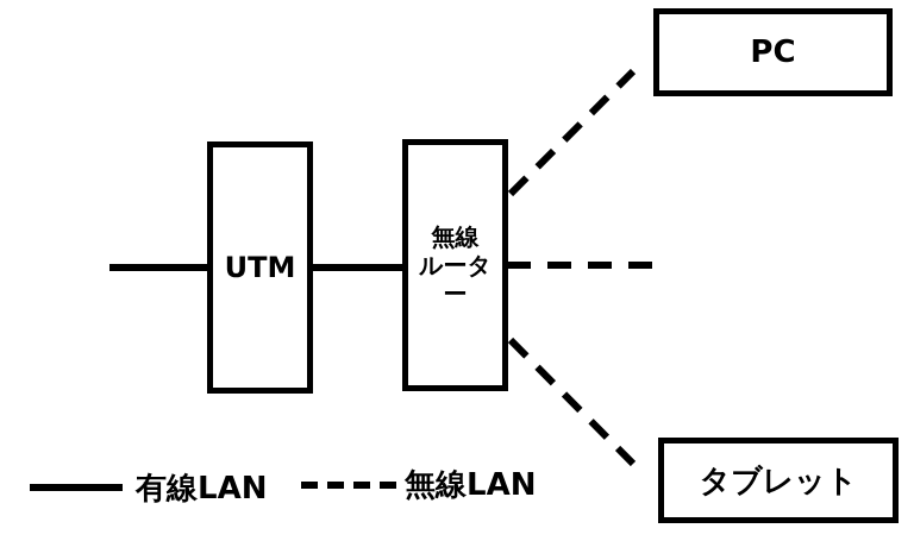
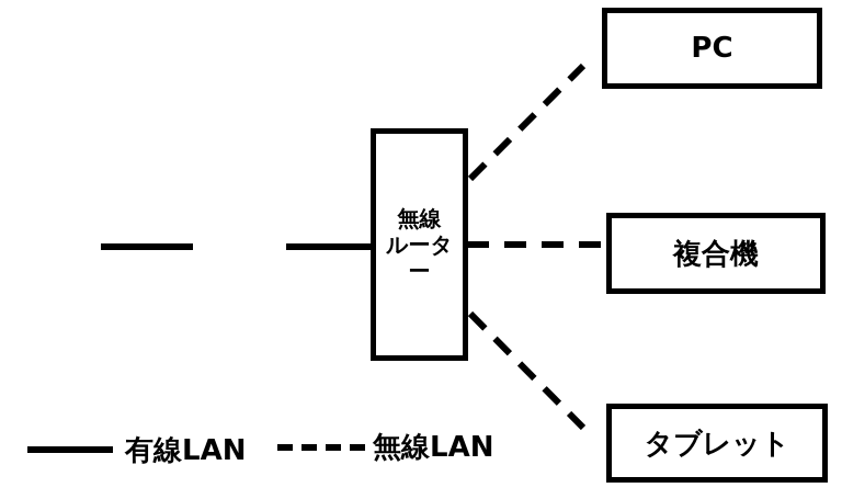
- UTM
  無線
  ルーター
  PC
+ 複合機
  タブレット
  有線LAN
  無線LAN
